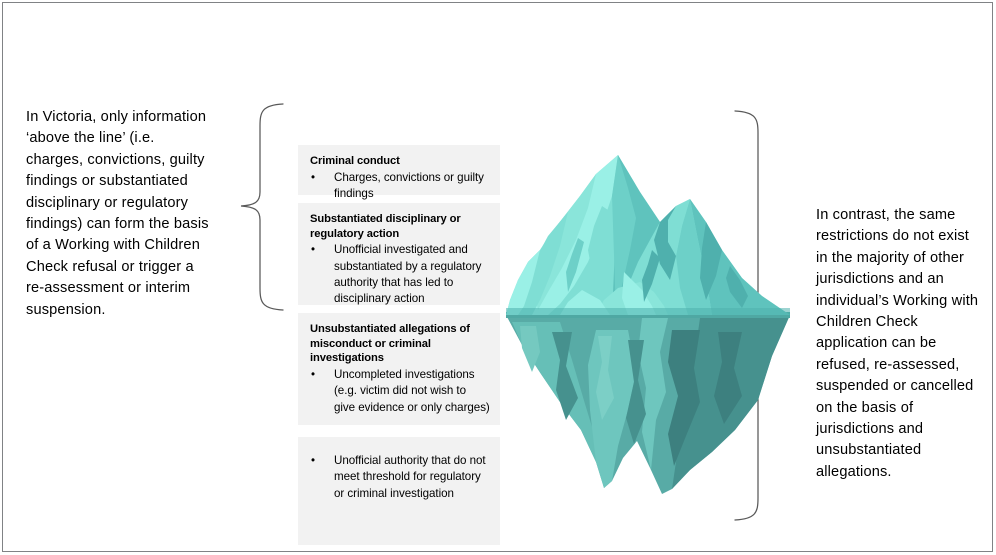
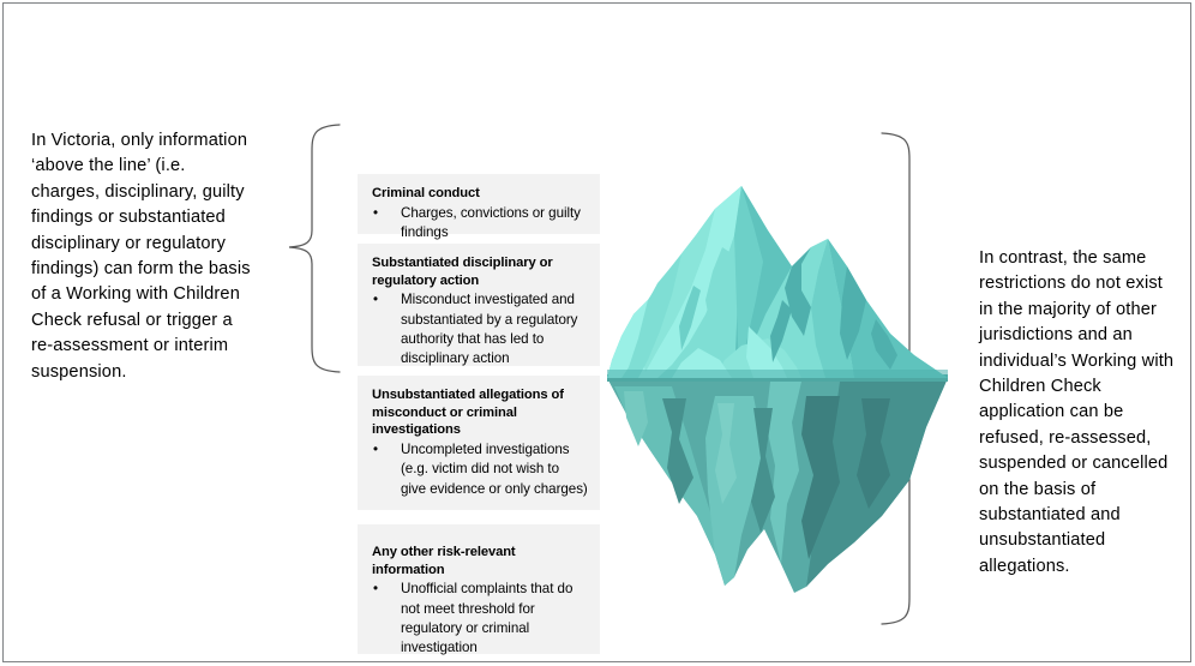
- In Victoria, only information ‘above the line’ (i.e. charges, convictions, guilty findings or substantiated disciplinary or regulatory findings) can form the basis of a Working with Children Check refusal or trigger a re-assessment or interim suspension.
+ In Victoria, only information ‘above the line’ (i.e. charges, disciplinary, guilty findings or substantiated disciplinary or regulatory findings) can form the basis of a Working with Children Check refusal or trigger a re-assessment or interim suspension.
- In contrast, the same restrictions do not exist in the majority of other jurisdictions and an individual’s Working with Children Check application can be refused, re-assessed, suspended or cancelled on the basis of jurisdictions and unsubstantiated allegations.
+ In contrast, the same restrictions do not exist in the majority of other jurisdictions and an individual’s Working with Children Check application can be refused, re-assessed, suspended or cancelled on the basis of substantiated and unsubstantiated allegations.
  Criminal conduct
  •
  Charges, convictions or guilty findings
  Substantiated disciplinary or regulatory action
  •
- Unofficial investigated and substantiated by a regulatory authority that has led to disciplinary action
+ Misconduct investigated and substantiated by a regulatory authority that has led to disciplinary action
  Unsubstantiated allegations of misconduct or criminal investigations
  •
  Uncompleted investigations (e.g. victim did not wish to give evidence or only charges)
+ Any other risk-relevant information
  •
- Unofficial authority that do not meet threshold for regulatory or criminal investigation
+ Unofficial complaints that do not meet threshold for regulatory or criminal investigation
